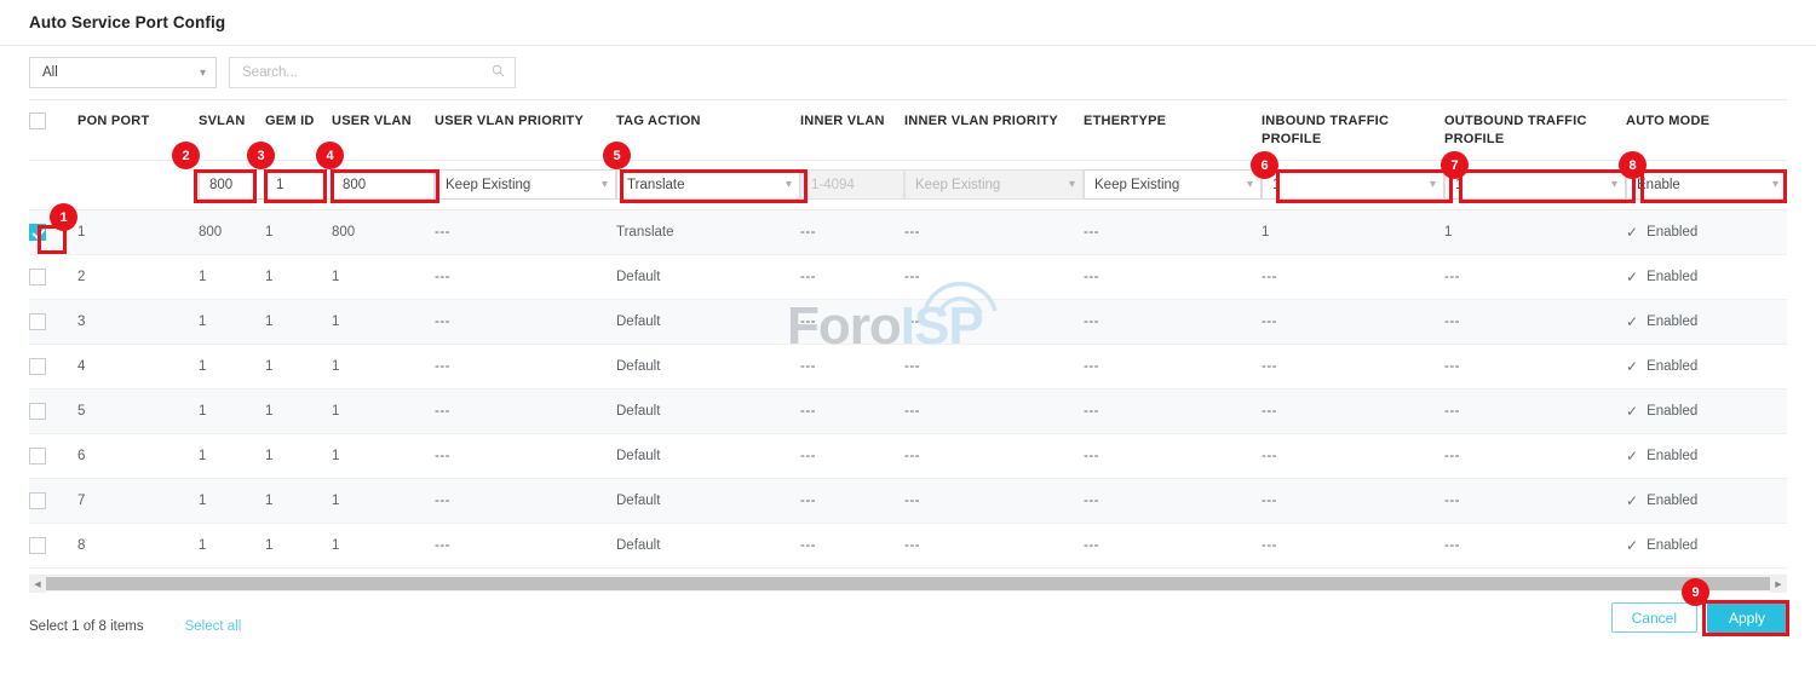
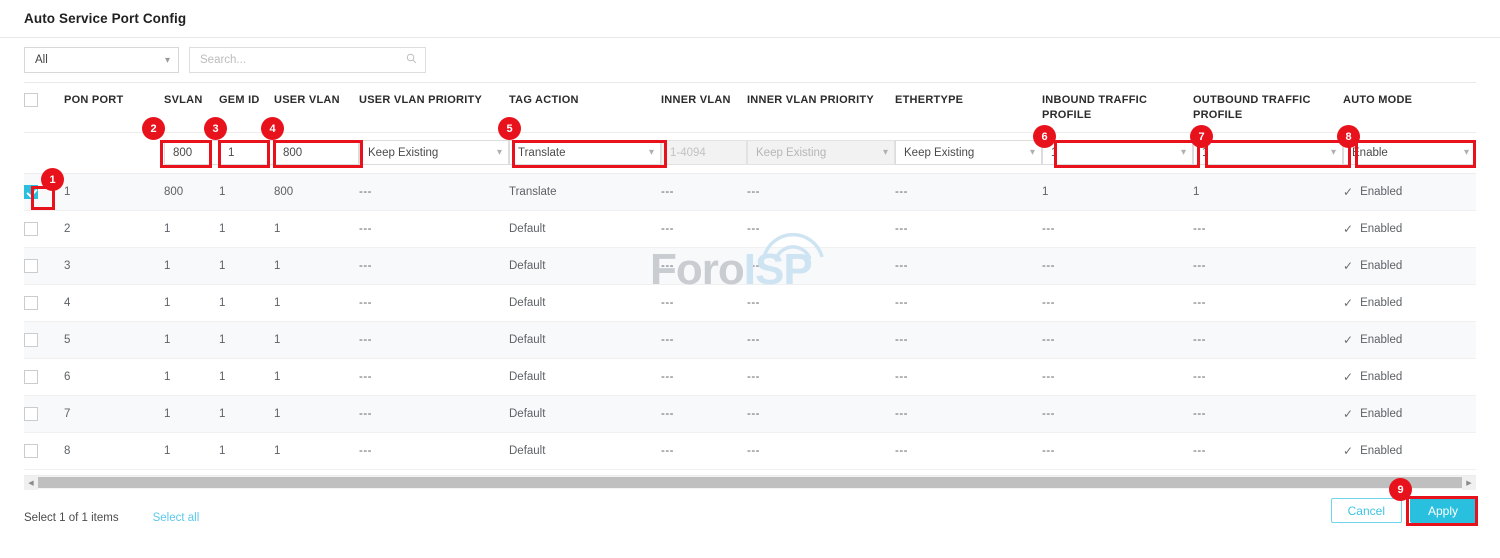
  Auto Service Port Config
  All
  ▾
  Search...
  	PON PORT	SVLAN	GEM ID	USER VLAN	USER VLAN PRIORITY	TAG ACTION	INNER VLAN	INNER VLAN PRIORITY	ETHERTYPE	INBOUND TRAFFIC PROFILE	OUTBOUND TRAFFIC PROFILE	AUTO MODE
  		800	1	800	Keep Existing ▾	Translate ▾	1-4094	Keep Existing ▾	Keep Existing ▾	1 ▾	1 ▾	Enable ▾
  	1	800	1	800	---	Translate	---	---	---	1	1	✓ Enabled
  	2	1	1	1	---	Default	---	---	---	---	---	✓ Enabled
  	3	1	1	1	---	Default	---	---	---	---	---	✓ Enabled
  	4	1	1	1	---	Default	---	---	---	---	---	✓ Enabled
  	5	1	1	1	---	Default	---	---	---	---	---	✓ Enabled
  	6	1	1	1	---	Default	---	---	---	---	---	✓ Enabled
  	7	1	1	1	---	Default	---	---	---	---	---	✓ Enabled
  	8	1	1	1	---	Default	---	---	---	---	---	✓ Enabled
  ForoISP
- Select 1 of 8 items
+ Select 1 of 1 items
  Select all
  Cancel
  Apply
  1
  2
  3
  4
  5
  6
  7
  8
  9
